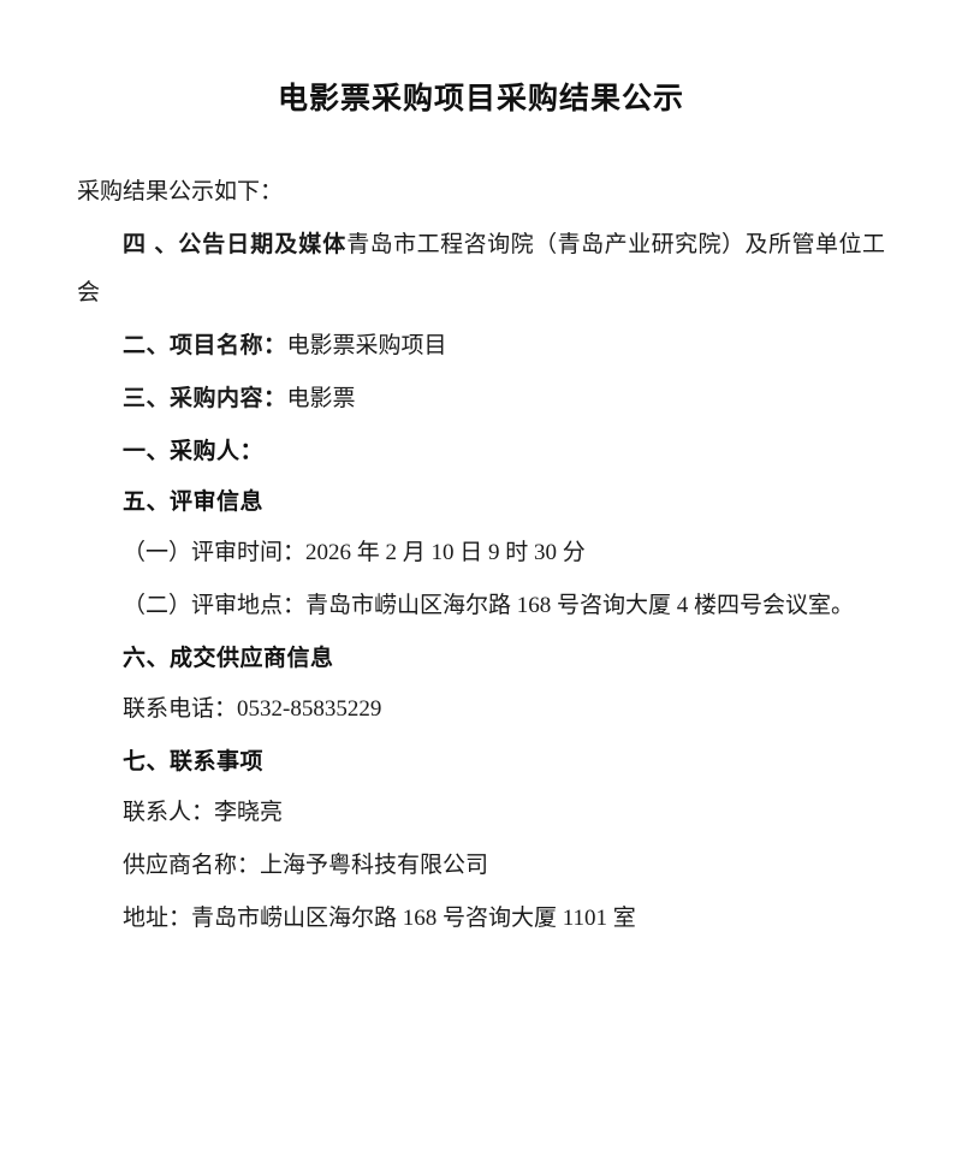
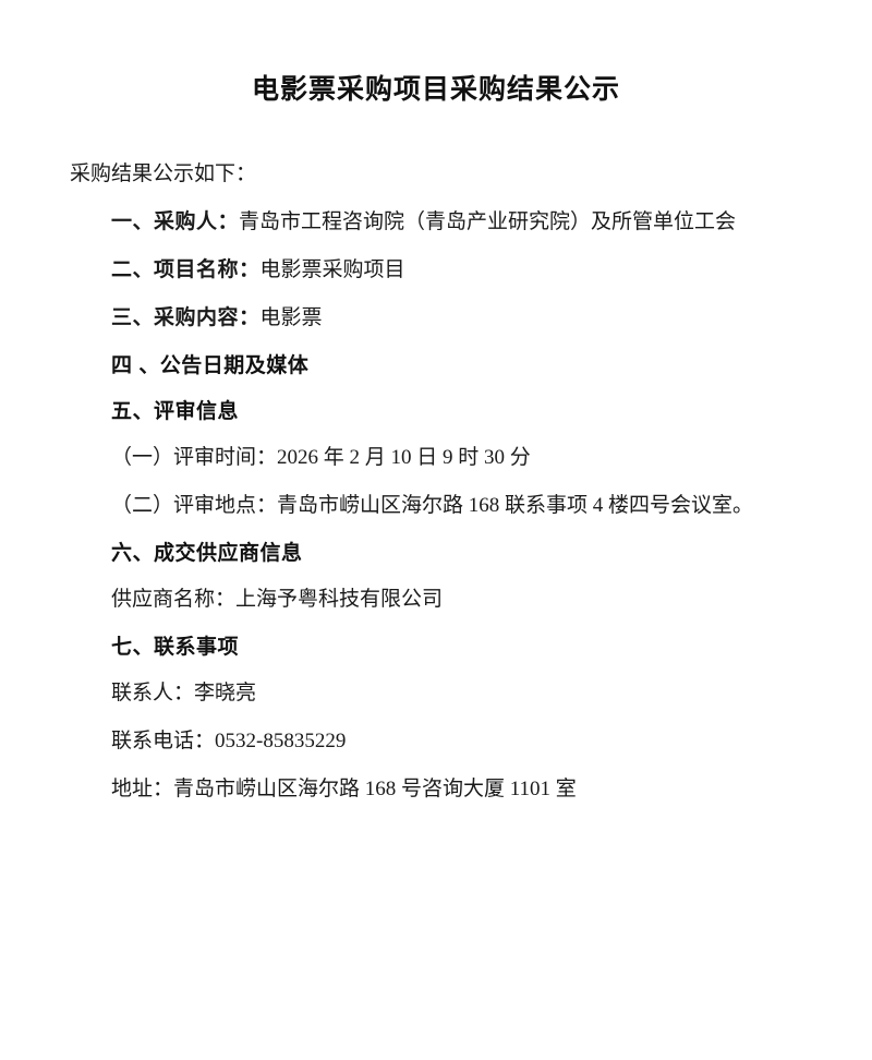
  电影票采购项目采购结果公示
  采购结果公示如下：
- 四 、公告日期及媒体青岛市工程咨询院（青岛产业研究院）及所管单位工会
+ 一、采购人：青岛市工程咨询院（青岛产业研究院）及所管单位工会
  二、项目名称：电影票采购项目
  三、采购内容：电影票
- 一、采购人：
+ 四 、公告日期及媒体
  五、评审信息
  （一）评审时间：2026 年 2 月 10 日 9 时 30 分
- （二）评审地点：青岛市崂山区海尔路 168 号咨询大厦 4 楼四号会议室。
+ （二）评审地点：青岛市崂山区海尔路 168 联系事项 4 楼四号会议室。
  六、成交供应商信息
- 联系电话：0532-85835229
+ 供应商名称：上海予粤科技有限公司
  七、联系事项
  联系人：李晓亮
- 供应商名称：上海予粤科技有限公司
+ 联系电话：0532-85835229
  地址：青岛市崂山区海尔路 168 号咨询大厦 1101 室
